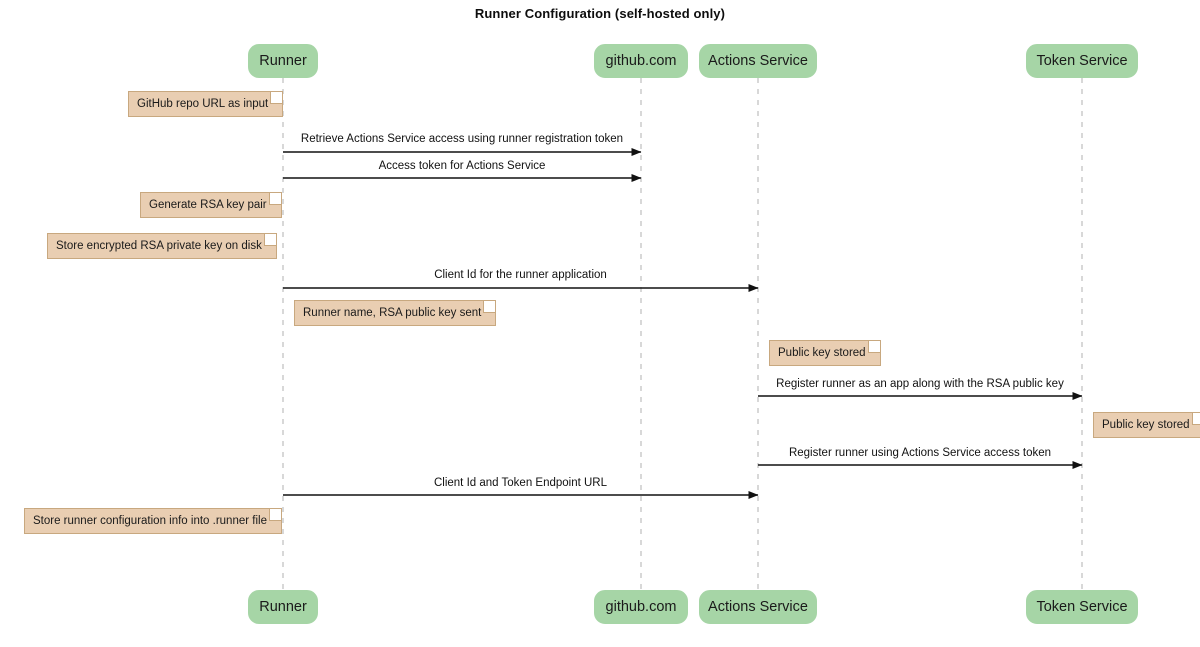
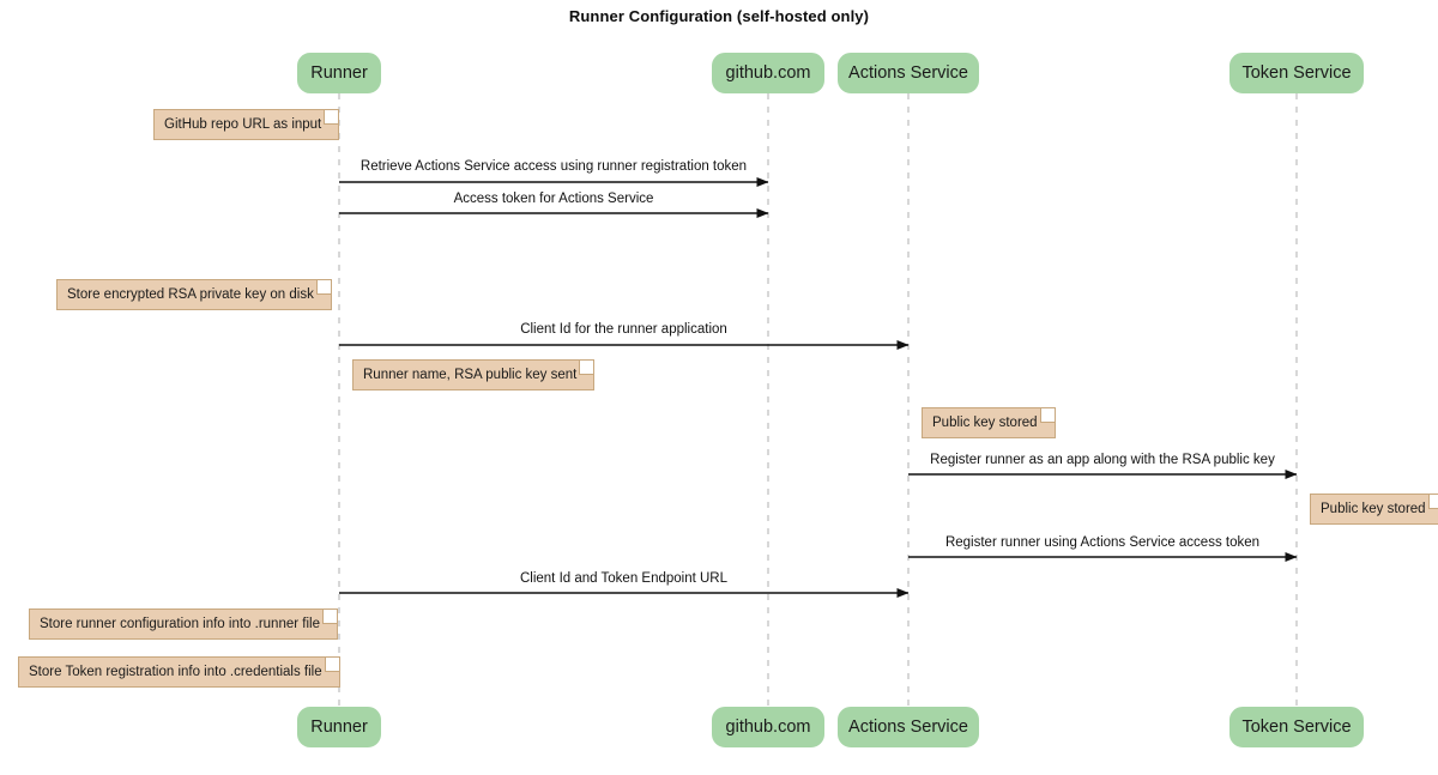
  Runner Configuration (self-hosted only)
  Runner
  github.com
  Actions Service
  Token Service
  Runner
  github.com
  Actions Service
  Token Service
  GitHub repo URL as input
- Generate RSA key pair
  Store encrypted RSA private key on disk
  Runner name, RSA public key sent
  Public key stored
  Public key stored
  Store runner configuration info into .runner file
+ Store Token registration info into .credentials file
  Retrieve Actions Service access using runner registration token
  Access token for Actions Service
  Client Id for the runner application
  Register runner as an app along with the RSA public key
  Register runner using Actions Service access token
  Client Id and Token Endpoint URL
